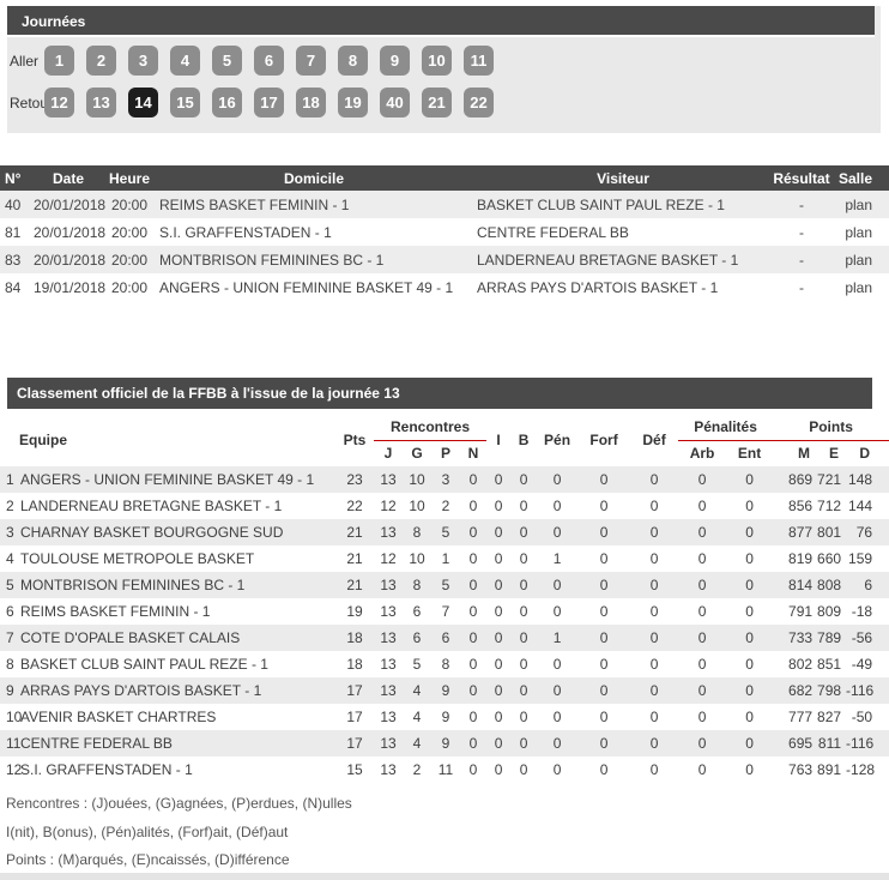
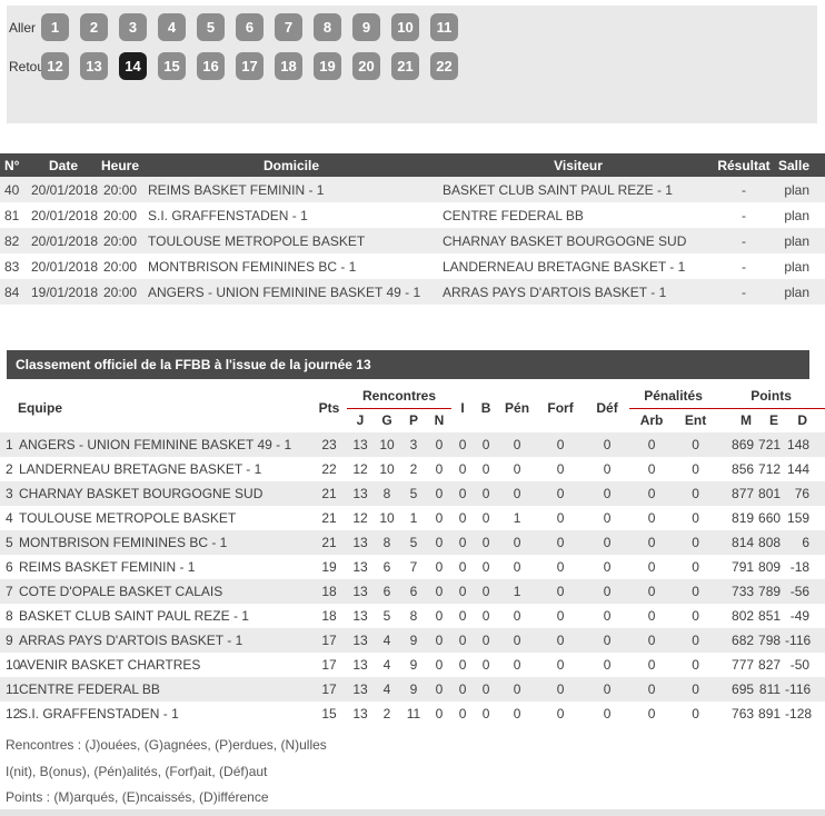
- Journées
  Aller
  1
  2
  3
  4
  5
  6
  7
  8
  9
  10
  11
  12
  13
  14
  15
  16
  17
  18
  19
- 40
+ 20
  21
  22
  N°	Date	Heure	Domicile	Visiteur	Résultat	Salle
  40	20/01/2018	20:00	REIMS BASKET FEMININ - 1	BASKET CLUB SAINT PAUL REZE - 1	-	plan
  81	20/01/2018	20:00	S.I. GRAFFENSTADEN - 1	CENTRE FEDERAL BB	-	plan
+ 82	20/01/2018	20:00	TOULOUSE METROPOLE BASKET	CHARNAY BASKET BOURGOGNE SUD	-	plan
  83	20/01/2018	20:00	MONTBRISON FEMININES BC - 1	LANDERNEAU BRETAGNE BASKET - 1	-	plan
  84	19/01/2018	20:00	ANGERS - UNION FEMININE BASKET 49 - 1	ARRAS PAYS D'ARTOIS BASKET - 1	-	plan
  Classement officiel de la FFBB à l'issue de la journée 13
  Equipe	Pts	Rencontres	I	B	Pén	Forf	Déf	Pénalités	Points
  J	G	P	N	Arb	Ent	M	E	D
  1 ANGERS - UNION FEMININE BASKET 49 - 1	23	13	10	3	0	0	0	0	0	0	0	0	869	721	148
  2 LANDERNEAU BRETAGNE BASKET - 1	22	12	10	2	0	0	0	0	0	0	0	0	856	712	144
  3 CHARNAY BASKET BOURGOGNE SUD	21	13	8	5	0	0	0	0	0	0	0	0	877	801	76
  4 TOULOUSE METROPOLE BASKET	21	12	10	1	0	0	0	1	0	0	0	0	819	660	159
  5 MONTBRISON FEMININES BC - 1	21	13	8	5	0	0	0	0	0	0	0	0	814	808	6
  6 REIMS BASKET FEMININ - 1	19	13	6	7	0	0	0	0	0	0	0	0	791	809	-18
  7 COTE D'OPALE BASKET CALAIS	18	13	6	6	0	0	0	1	0	0	0	0	733	789	-56
  8 BASKET CLUB SAINT PAUL REZE - 1	18	13	5	8	0	0	0	0	0	0	0	0	802	851	-49
  9 ARRAS PAYS D'ARTOIS BASKET - 1	17	13	4	9	0	0	0	0	0	0	0	0	682	798	-116
  10AVENIR BASKET CHARTRES	17	13	4	9	0	0	0	0	0	0	0	0	777	827	-50
  11CENTRE FEDERAL BB	17	13	4	9	0	0	0	0	0	0	0	0	695	811	-116
  12S.I. GRAFFENSTADEN - 1	15	13	2	11	0	0	0	0	0	0	0	0	763	891	-128
  Rencontres : (J)ouées, (G)agnées, (P)erdues, (N)ulles
  I(nit), B(onus), (Pén)alités, (Forf)ait, (Déf)aut
  Points : (M)arqués, (E)ncaissés, (D)ifférence
